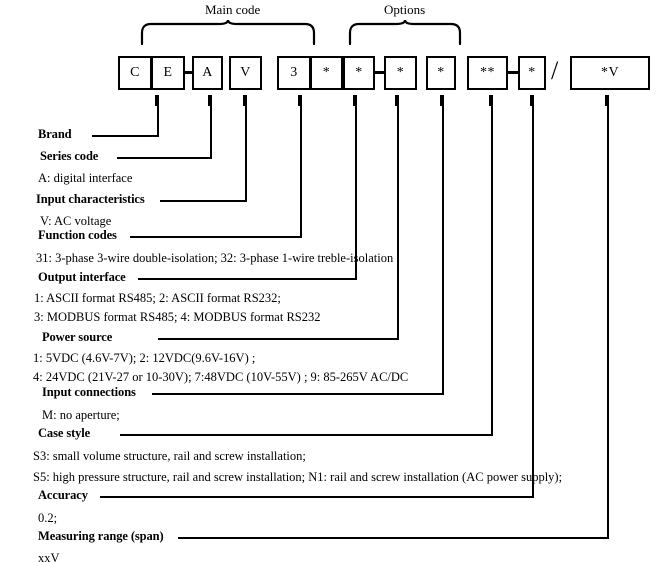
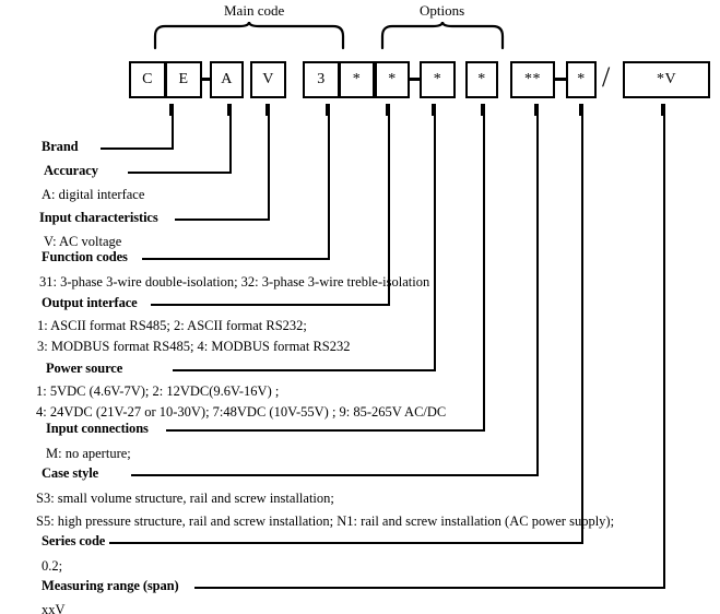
  Main code
  Options
  C
  E
  A
  V
  3
  *
  *
  *
  *
  **
  *
  *V
  /
  Brand
- Series code
+ Accuracy
  A: digital interface
  Input characteristics
  V: AC voltage
  Function codes
- 31: 3-phase 3-wire double-isolation; 32: 3-phase 1-wire treble-isolation
+ 31: 3-phase 3-wire double-isolation; 32: 3-phase 3-wire treble-isolation
  Output interface
  1: ASCII format RS485; 2: ASCII format RS232;
  3: MODBUS format RS485; 4: MODBUS format RS232
  Power source
  1: 5VDC (4.6V-7V); 2: 12VDC(9.6V-16V) ;
  4: 24VDC (21V-27 or 10-30V); 7:48VDC (10V-55V) ; 9: 85-265V AC/DC
  Input connections
  M: no aperture;
  Case style
  S3: small volume structure, rail and screw installation;
  S5: high pressure structure, rail and screw installation; N1: rail and screw installation (AC power supply);
- Accuracy
+ Series code
  0.2;
  Measuring range (span)
  xxV
